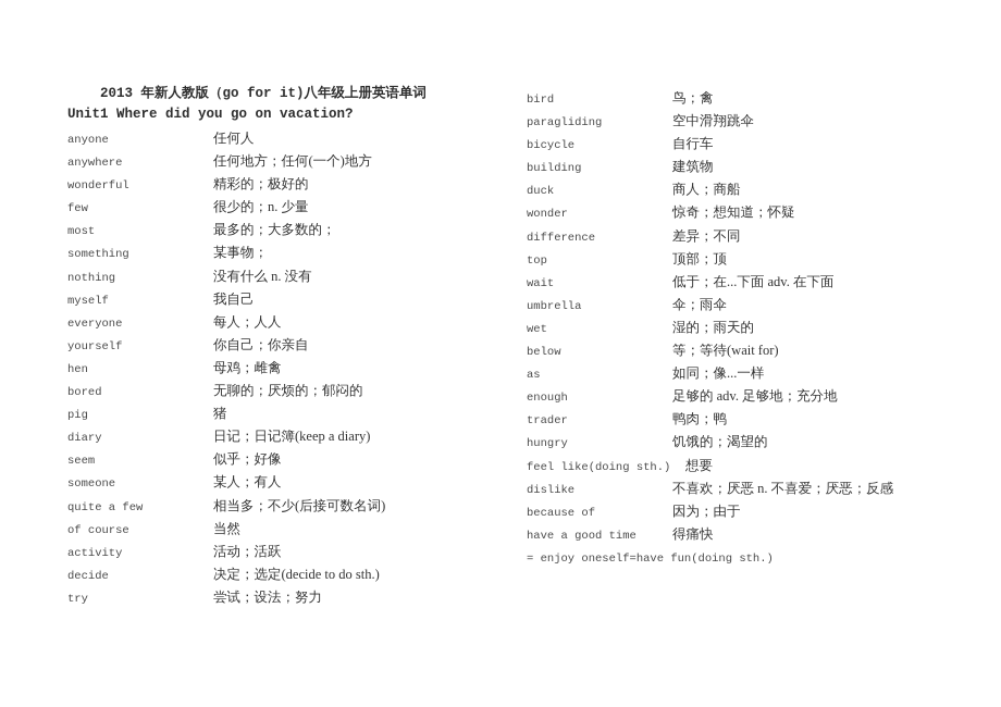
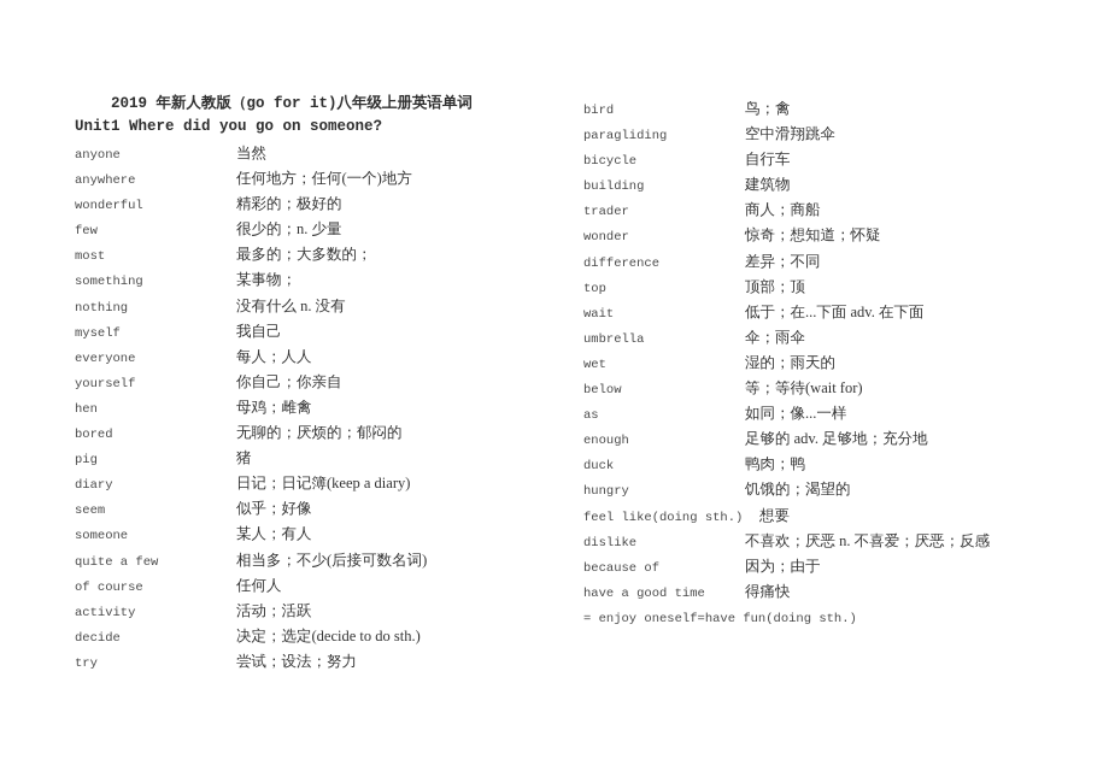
- 2013 年新人教版（go for it)八年级上册英语单词
+ 2019 年新人教版（go for it)八年级上册英语单词
- Unit1 Where did you go on vacation?
+ Unit1 Where did you go on someone?
- anyone 任何人
+ anyone 当然
  anywhere 任何地方；任何(一个)地方
  wonderful 精彩的；极好的
  few 很少的；n. 少量
  most 最多的；大多数的；
  something 某事物；
  nothing 没有什么 n. 没有
  myself 我自己
  everyone 每人；人人
  yourself 你自己；你亲自
  hen 母鸡；雌禽
  bored 无聊的；厌烦的；郁闷的
  pig 猪
  diary 日记；日记簿(keep a diary)
  seem 似乎；好像
  someone 某人；有人
  quite a few 相当多；不少(后接可数名词)
- of course 当然
+ of course 任何人
  activity 活动；活跃
  decide 决定；选定(decide to do sth.)
  try 尝试；设法；努力
  bird 鸟；禽
  paragliding 空中滑翔跳伞
  bicycle 自行车
  building 建筑物
- duck 商人；商船
+ trader 商人；商船
  wonder 惊奇；想知道；怀疑
  difference 差异；不同
  top 顶部；顶
  wait 低于；在...下面 adv. 在下面
  umbrella 伞；雨伞
  wet 湿的；雨天的
  below 等；等待(wait for)
  as 如同；像...一样
  enough 足够的 adv. 足够地；充分地
- trader 鸭肉；鸭
+ duck 鸭肉；鸭
  hungry 饥饿的；渴望的
  feel like(doing sth.) 想要
  dislike 不喜欢；厌恶 n. 不喜爱；厌恶；反感
  because of 因为；由于
  have a good time 得痛快
  = enjoy oneself=have fun(doing sth.)
